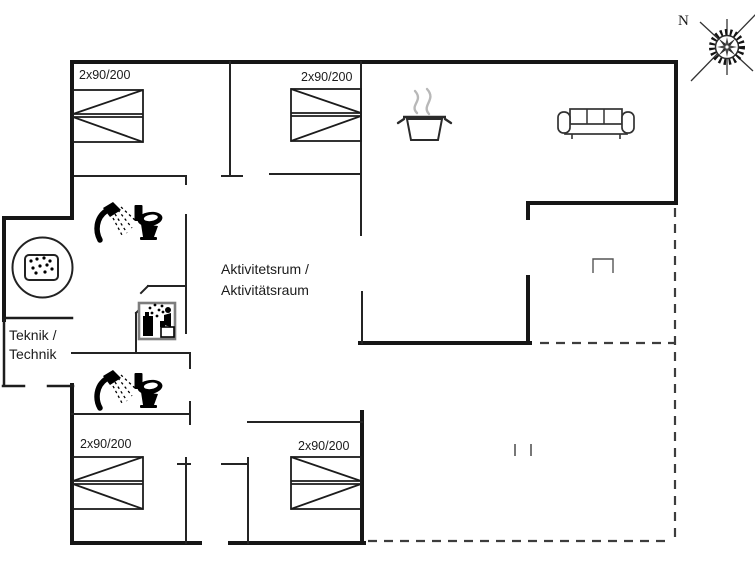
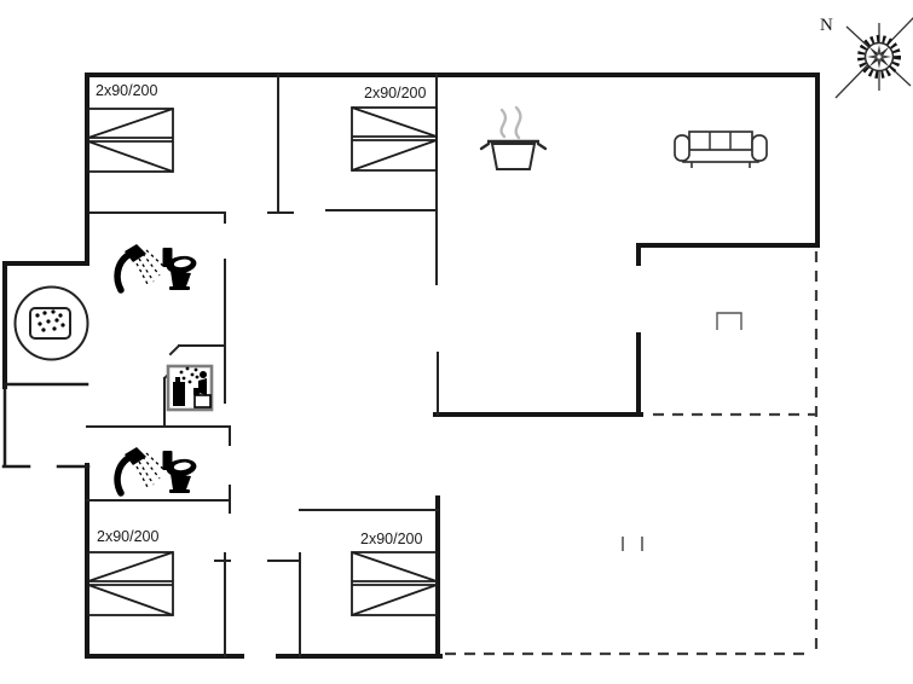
  2x90/200
  2x90/200
  2x90/200
  2x90/200
- Teknik /
- Technik
- Aktivitetsrum /
- Aktivitätsraum
  N
